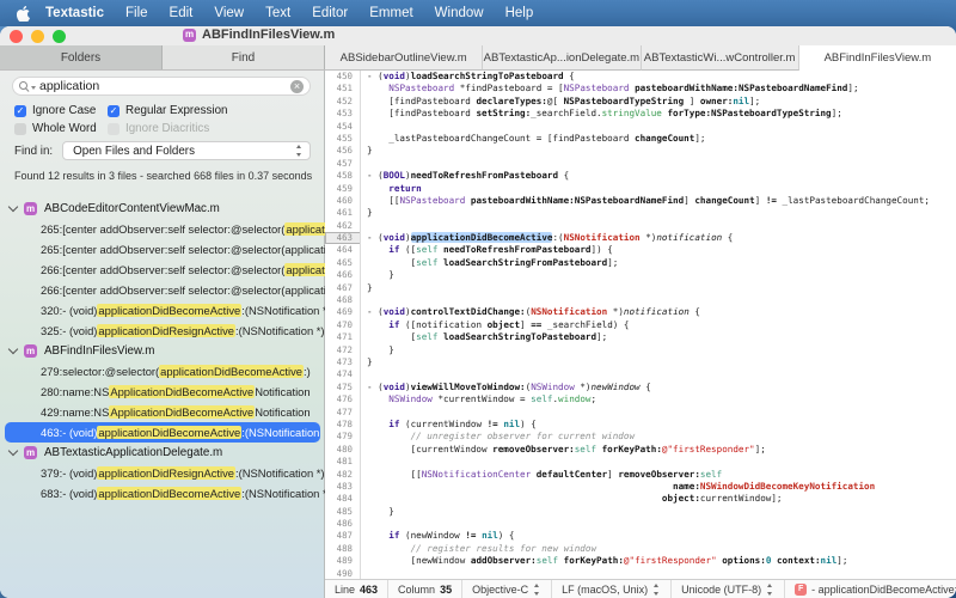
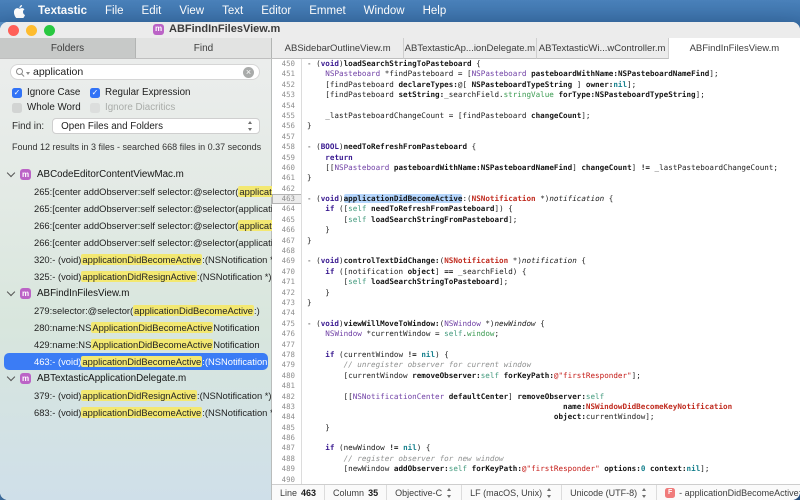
  Textastic
  File
  Edit
  View
  Text
  Editor
  Emmet
  Window
  Help
  m
  ABFindInFilesView.m
  Folders
  Find
  ABSidebarOutlineView.m
  ABTextasticAp...ionDelegate.m
  ABTextasticWi...wController.m
  ABFindInFilesView.m
  application
  ×
  ✓
  Ignore Case
  ✓
  Regular Expression
  Whole Word
  Ignore Diacritics
  Find in:
  Open Files and Folders
  Found 12 results in 3 files - searched 668 files in 0.37 seconds
  m
  ABCodeEditorContentViewMac.m
  265:
  [center addObserver:self selector:@selector(
  applicat
  265:
  [center addObserver:self selector:@selector(applicat
  266:
  [center addObserver:self selector:@selector(
  applicat
  266:
  [center addObserver:self selector:@selector(applicat
  320:
  - (void)
  applicationDidBecomeActive
  :(NSNotification
  325:
  - (void)
  applicationDidResignActive
  :(NSNotification *)
  m
  ABFindInFilesView.m
  279:
  selector:@selector(
  applicationDidBecomeActive
  :)
  280:
  name:NS
  ApplicationDidBecomeActive
  Notification
  429:
  name:NS
  ApplicationDidBecomeActive
  Notification
  463:
  - (void)
  applicationDidBecomeActive
  :(NSNotification
  m
  ABTextasticApplicationDelegate.m
  379:
  - (void)
  applicationDidResignActive
  :(NSNotification *)
  683:
  - (void)
  applicationDidBecomeActive
  :(NSNotification
  450
  - (void)loadSearchStringToPasteboard {
  451
  NSPasteboard *findPasteboard = [NSPasteboard pasteboardWithName:NSPasteboardNameFind];
  452
  [findPasteboard declareTypes:@[ NSPasteboardTypeString ] owner:nil];
  453
  [findPasteboard setString:_searchField.stringValue forType:NSPasteboardTypeString];
  454
  455
  _lastPasteboardChangeCount = [findPasteboard changeCount];
  456
  }
  457
  458
  - (BOOL)needToRefreshFromPasteboard {
  459
  return
  460
  [[NSPasteboard pasteboardWithName:NSPasteboardNameFind] changeCount] != _lastPasteboardChangeCount;
  461
  }
  462
  463
  - (void)applicationDidBecomeActive:(NSNotification *)notification {
  464
  if ([self needToRefreshFromPasteboard]) {
  465
  [self loadSearchStringFromPasteboard];
  466
  }
  467
  }
  468
  469
  - (void)controlTextDidChange:(NSNotification *)notification {
  470
  if ([notification object] == _searchField) {
  471
  [self loadSearchStringToPasteboard];
  472
  }
  473
  }
  474
  475
  - (void)viewWillMoveToWindow:(NSWindow *)newWindow {
  476
  NSWindow *currentWindow = self.window;
  477
  478
  if (currentWindow != nil) {
  479
  // unregister observer for current window
  480
  [currentWindow removeObserver:self forKeyPath:@"firstResponder"];
  481
  482
  [[NSNotificationCenter defaultCenter] removeObserver:self
  483
  name:NSWindowDidBecomeKeyNotification
  484
  object:currentWindow];
  485
  }
  486
  487
  if (newWindow != nil) {
  488
- // register results for new window
+ // register observer for new window
  489
  [newWindow addObserver:self forKeyPath:@"firstResponder" options:0 context:nil];
  490
  Line
  463
  Column
  35
  Objective-C
  LF (macOS, Unix)
  Unicode (UTF-8)
  - applicationDidBecomeActive
